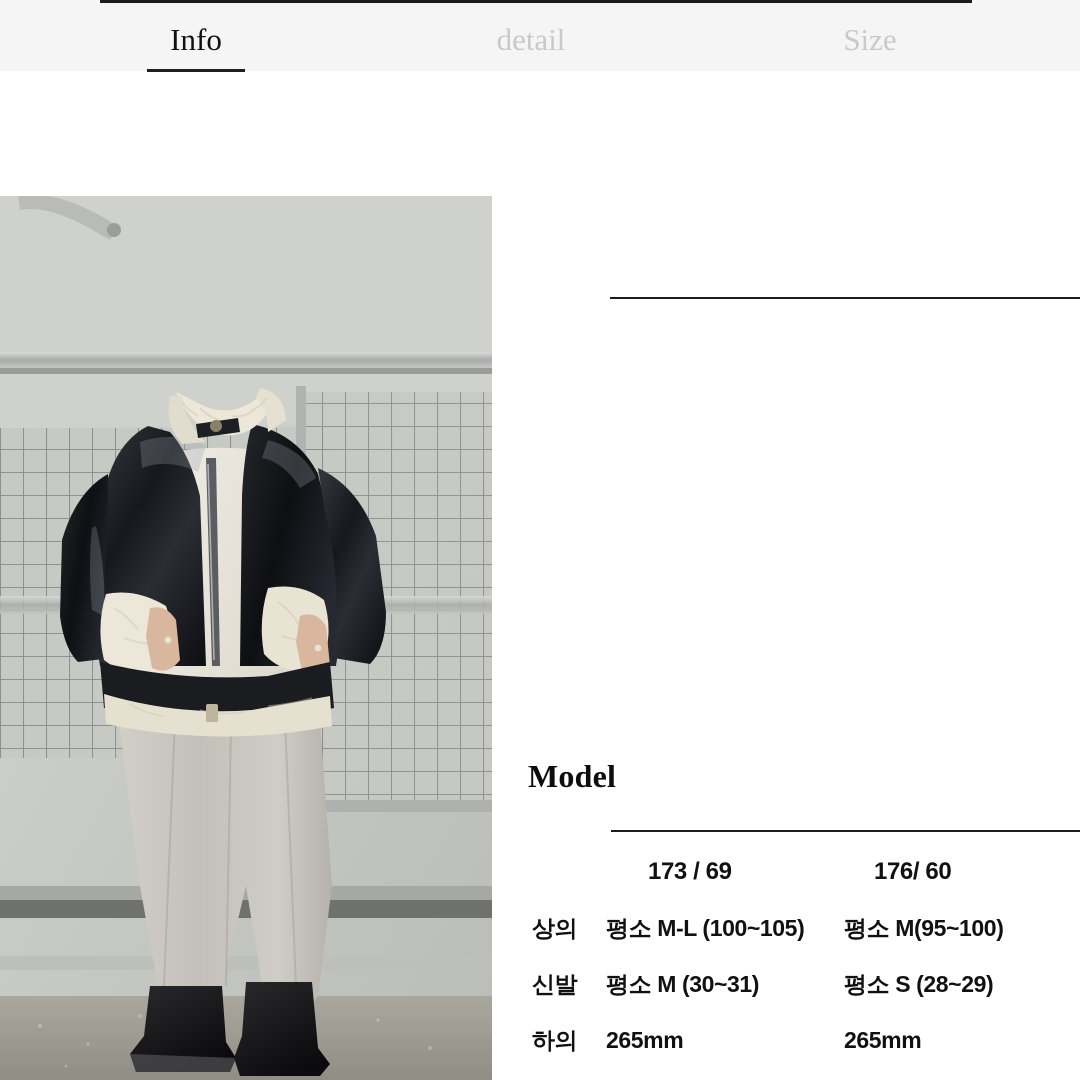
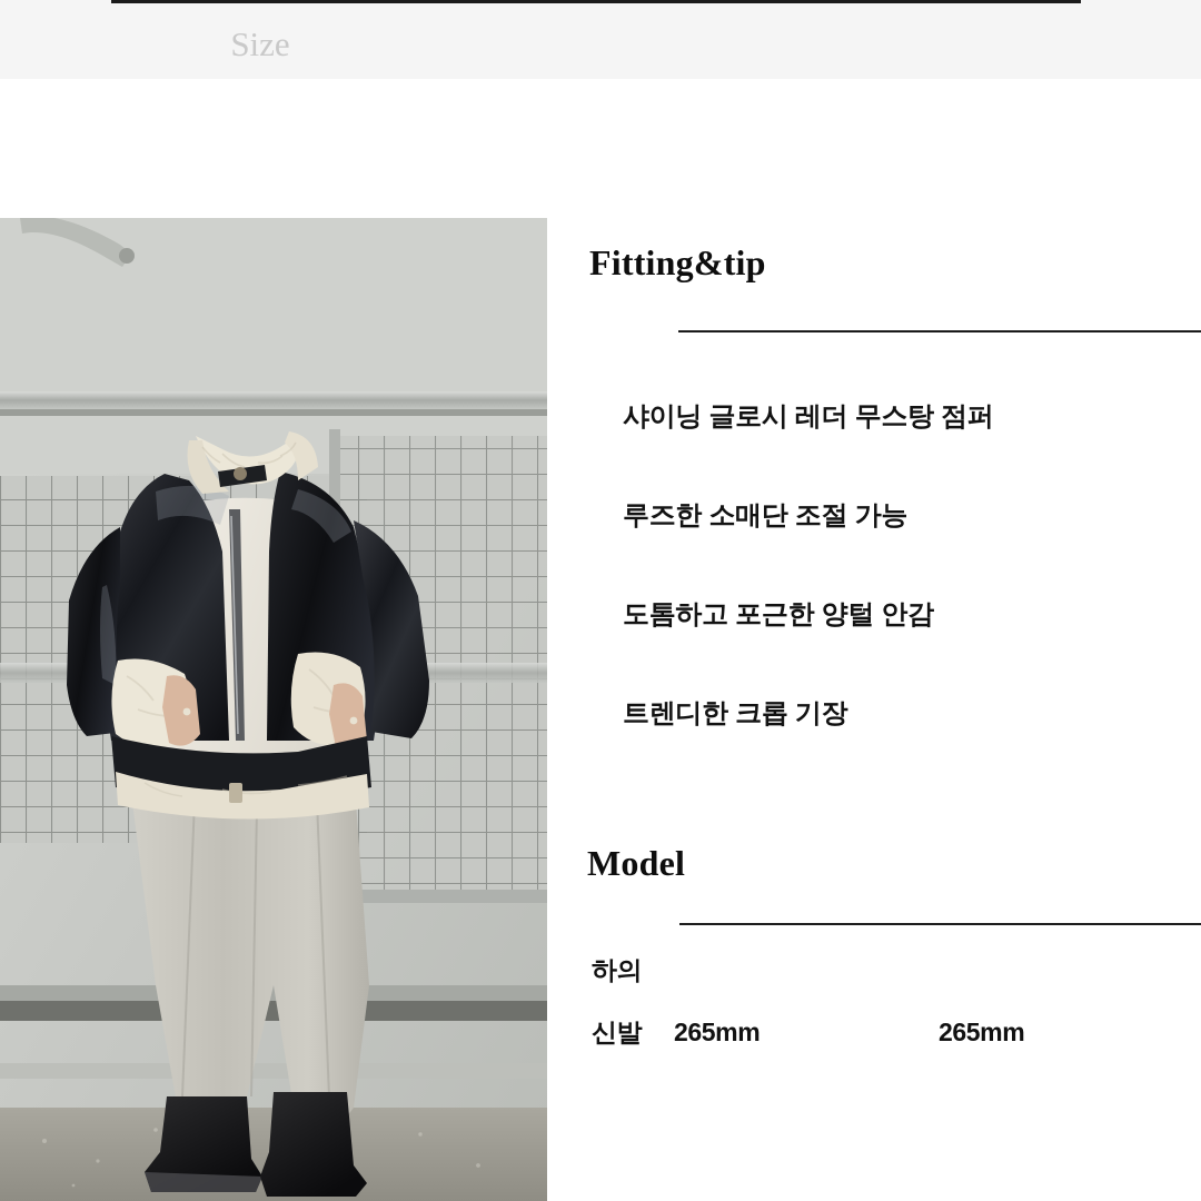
- Info
- detail
  Size
+ Fitting&tip
+ 샤이닝 글로시 레더 무스탕 점퍼
+ 루즈한 소매단 조절 가능
+ 도톰하고 포근한 양털 안감
+ 트렌디한 크롭 기장
  Model
- 173 / 69
- 176/ 60
- 상의
- 평소 M-L (100~105)
- 평소 M(95~100)
- 신발
+ 하의
- 평소 M (30~31)
- 평소 S (28~29)
- 하의
+ 신발
  265mm
  265mm
